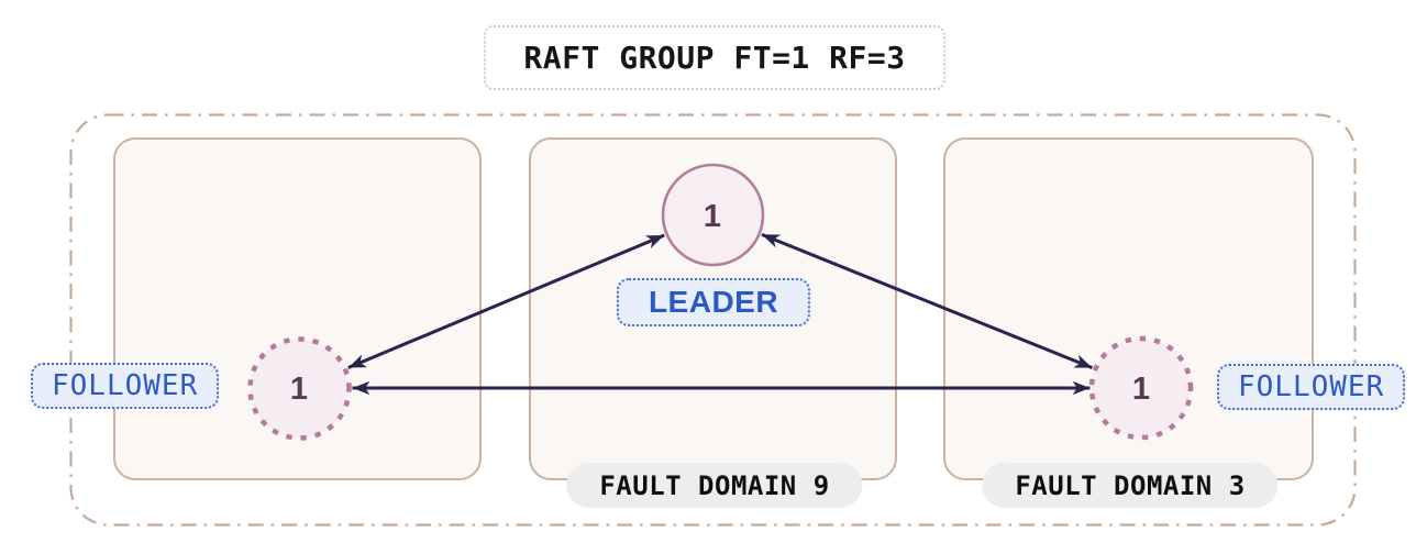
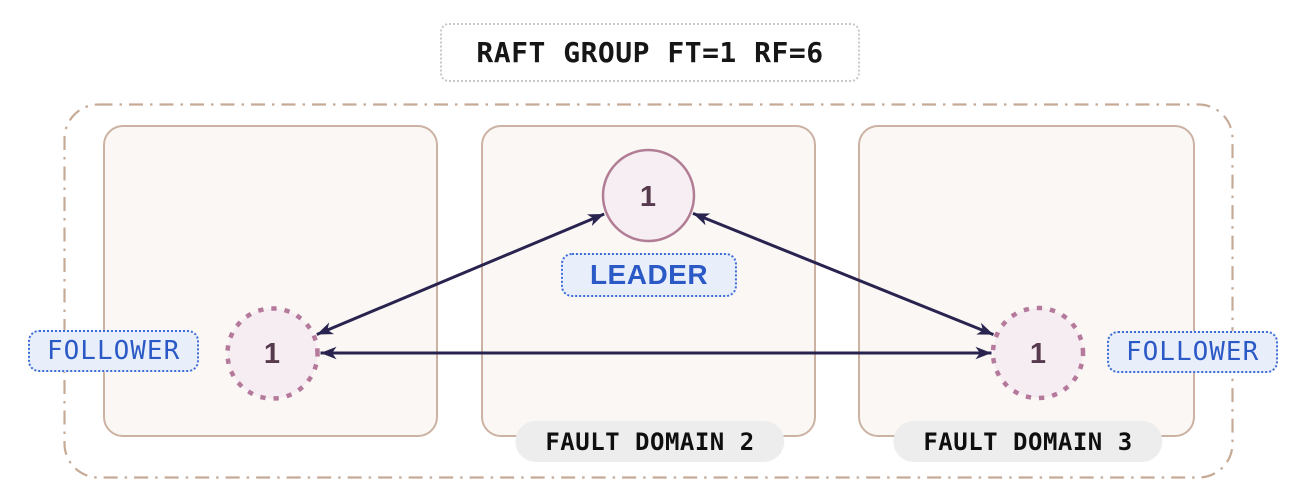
- RAFT GROUP FT=1 RF=3
+ RAFT GROUP FT=1 RF=6
  1
  1
  1
  FOLLOWER
  LEADER
  FOLLOWER
- FAULT DOMAIN 9
+ FAULT DOMAIN 2
  FAULT DOMAIN 3
